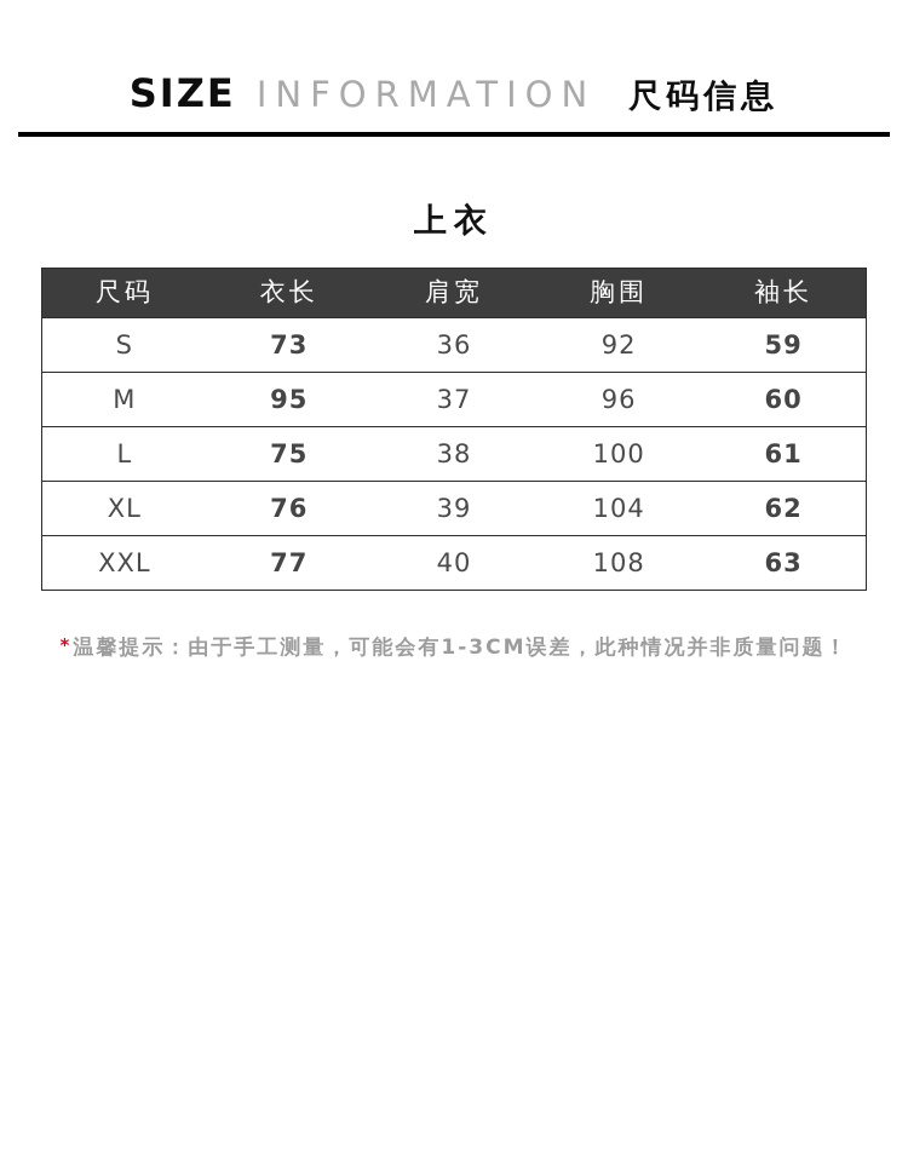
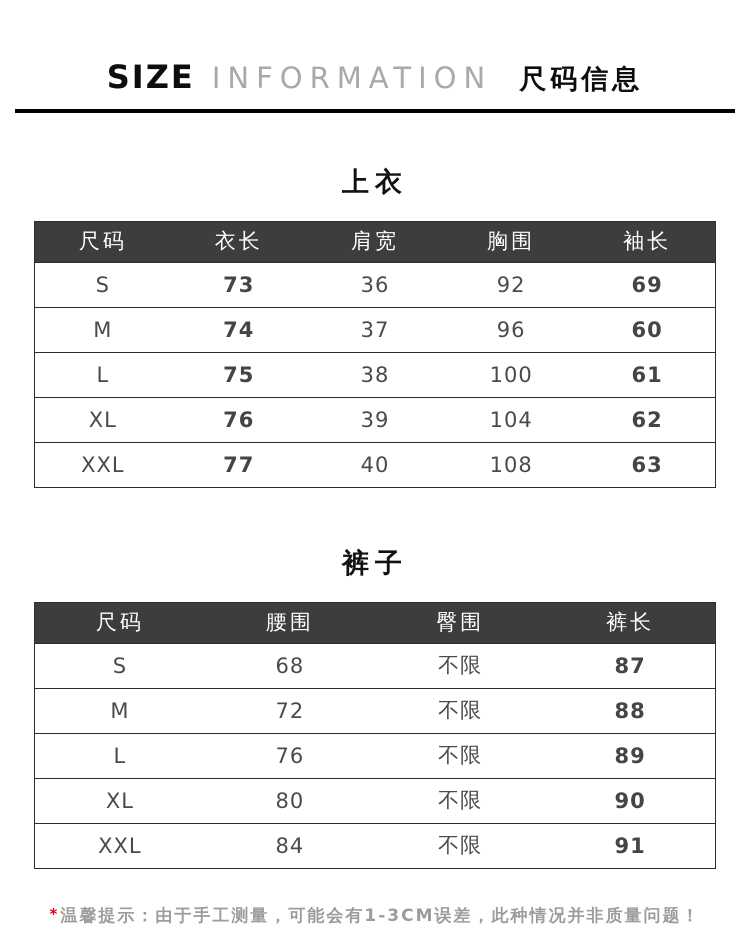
  SIZE INFORMATION 尺码信息
  上衣
  尺码	衣长	肩宽	胸围	袖长
- S	73	36	92	59
+ S	73	36	92	69
- M	95	37	96	60
+ M	74	37	96	60
  L	75	38	100	61
  XL	76	39	104	62
  XXL	77	40	108	63
+ 裤子
+ 尺码	腰围	臀围	裤长
+ S	68	不限	87
+ M	72	不限	88
+ L	76	不限	89
+ XL	80	不限	90
+ XXL	84	不限	91
  *温馨提示：由于手工测量，可能会有1-3CM误差，此种情况并非质量问题！
